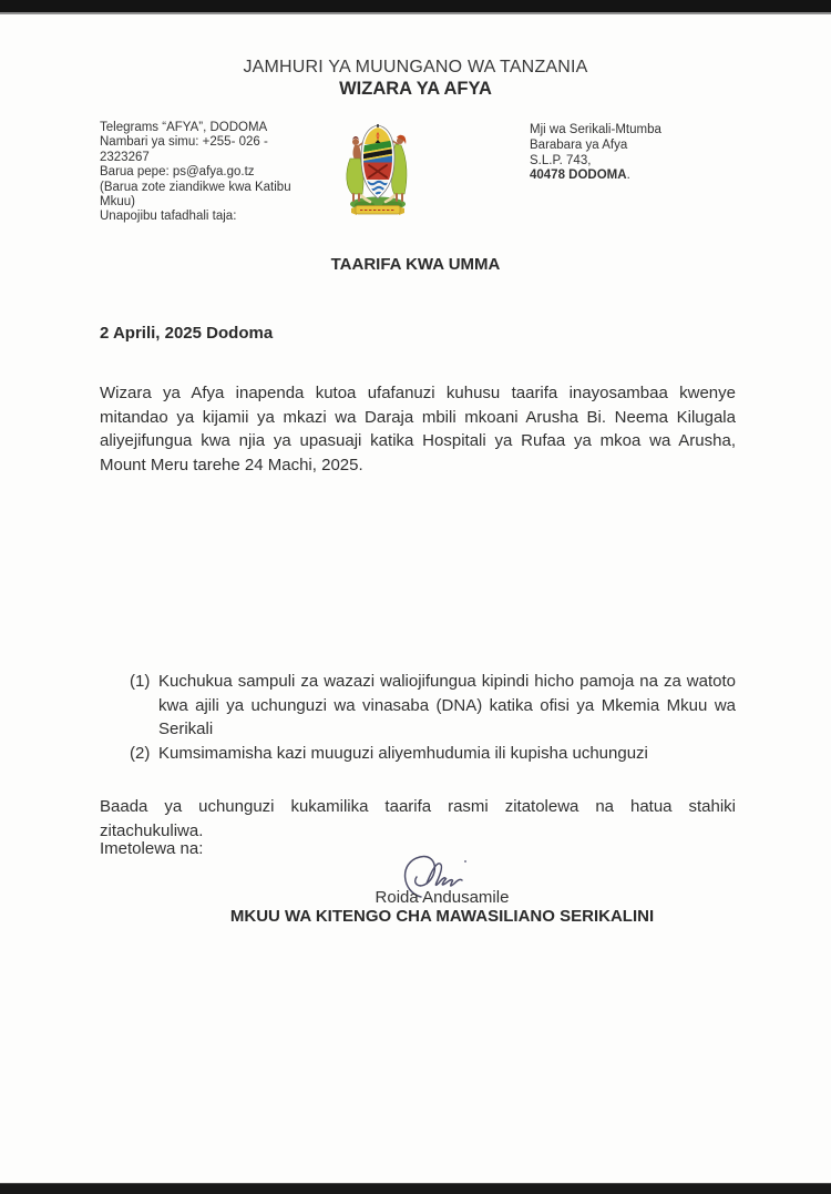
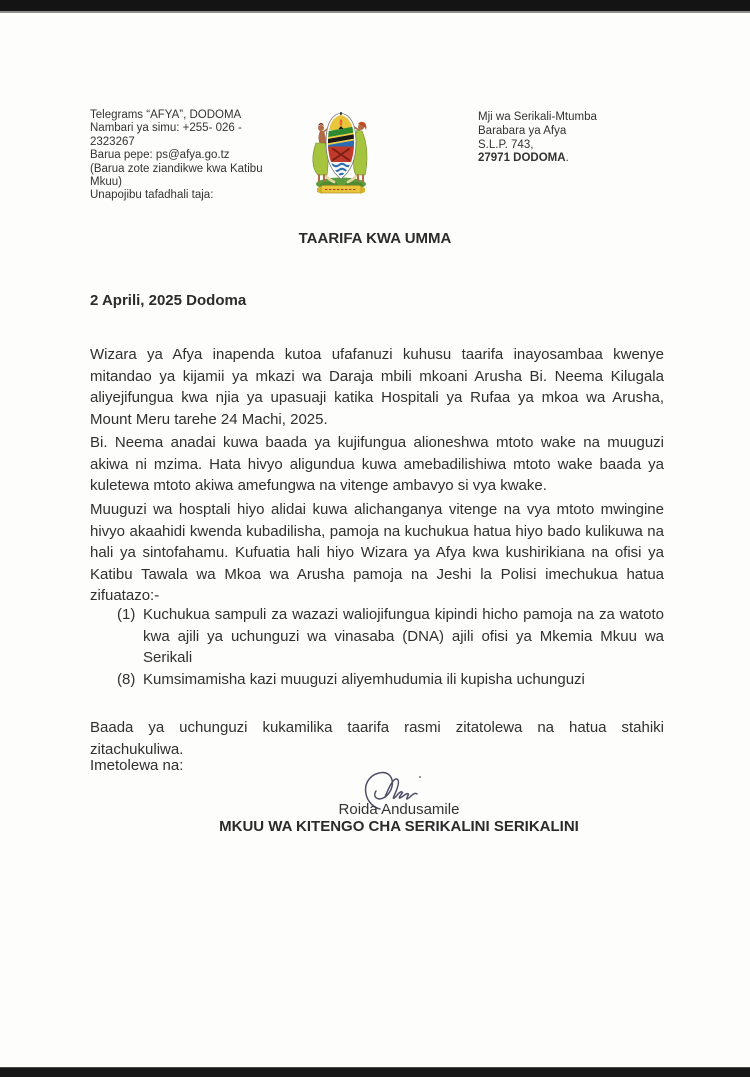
- JAMHURI YA MUUNGANO WA TANZANIA
- WIZARA YA AFYA
  Telegrams “AFYA”, DODOMA
  Nambari ya simu: +255- 026 -
  2323267
  Barua pepe: ps@afya.go.tz
  (Barua zote ziandikwe kwa Katibu
  Mkuu)
  Unapojibu tafadhali taja:
  Mji wa Serikali-Mtumba
  Barabara ya Afya
  S.L.P. 743,
- 40478 DODOMA.
+ 27971 DODOMA.
  TAARIFA KWA UMMA
  2 Aprili, 2025 Dodoma
  Wizara ya Afya inapenda kutoa ufafanuzi kuhusu taarifa inayosambaa kwenye mitandao ya kijamii ya mkazi wa Daraja mbili mkoani Arusha Bi. Neema Kilugala aliyejifungua kwa njia ya upasuaji katika Hospitali ya Rufaa ya mkoa wa Arusha, Mount Meru tarehe 24 Machi, 2025.
+ Bi. Neema anadai kuwa baada ya kujifungua alioneshwa mtoto wake na muuguzi akiwa ni mzima. Hata hivyo aligundua kuwa amebadilishiwa mtoto wake baada ya kuletewa mtoto akiwa amefungwa na vitenge ambavyo si vya kwake.
+ Muuguzi wa hosptali hiyo alidai kuwa alichanganya vitenge na vya mtoto mwingine hivyo akaahidi kwenda kubadilisha, pamoja na kuchukua hatua hiyo bado kulikuwa na hali ya sintofahamu. Kufuatia hali hiyo Wizara ya Afya kwa kushirikiana na ofisi ya Katibu Tawala wa Mkoa wa Arusha pamoja na Jeshi la Polisi imechukua hatua zifuatazo:-
  (1)
- Kuchukua sampuli za wazazi waliojifungua kipindi hicho pamoja na za watoto kwa ajili ya uchunguzi wa vinasaba (DNA) katika ofisi ya Mkemia Mkuu wa Serikali
+ Kuchukua sampuli za wazazi waliojifungua kipindi hicho pamoja na za watoto kwa ajili ya uchunguzi wa vinasaba (DNA) ajili ofisi ya Mkemia Mkuu wa Serikali
- (2)
+ (8)
  Kumsimamisha kazi muuguzi aliyemhudumia ili kupisha uchunguzi
  Baada ya uchunguzi kukamilika taarifa rasmi zitatolewa na hatua stahiki zitachukuliwa.
  Imetolewa na:
  Roida Andusamile
- MKUU WA KITENGO CHA MAWASILIANO SERIKALINI
+ MKUU WA KITENGO CHA SERIKALINI SERIKALINI
